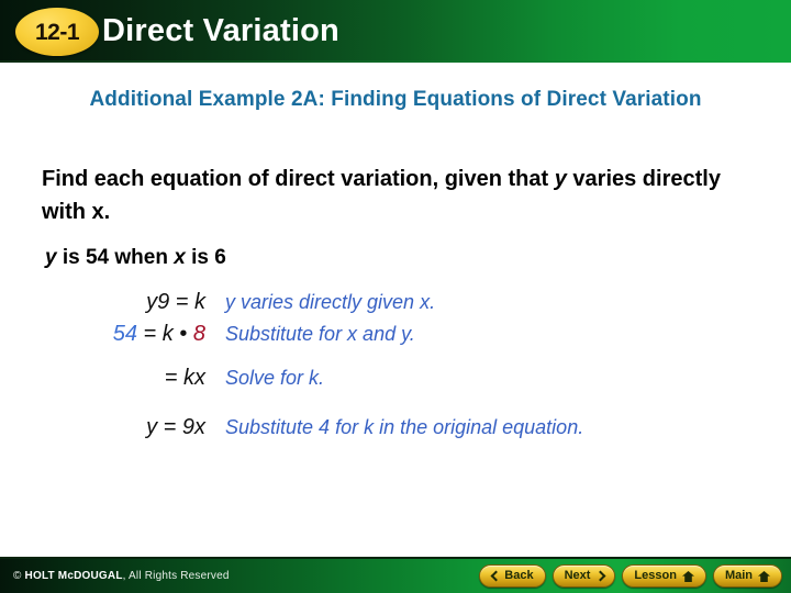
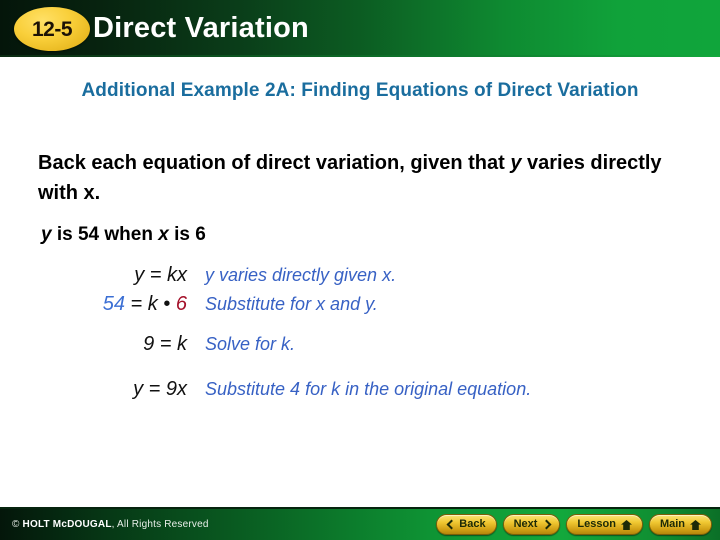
- 12-1
+ 12-5
  Direct Variation
  Additional Example 2A: Finding Equations of Direct Variation
- Find each equation of direct variation, given that y varies directly with x.
+ Back each equation of direct variation, given that y varies directly with x.
  y is 54 when x is 6
- y9 = k
+ y = kx
  y varies directly given x.
- 54 = k • 8
+ 54 = k • 6
  Substitute for x and y.
- = kx
+ 9 = k
  Solve for k.
  y = 9x
  Substitute 4 for k in the original equation.
  © HOLT McDOUGAL, All Rights Reserved
  Back
  Next
  Lesson
  Main
